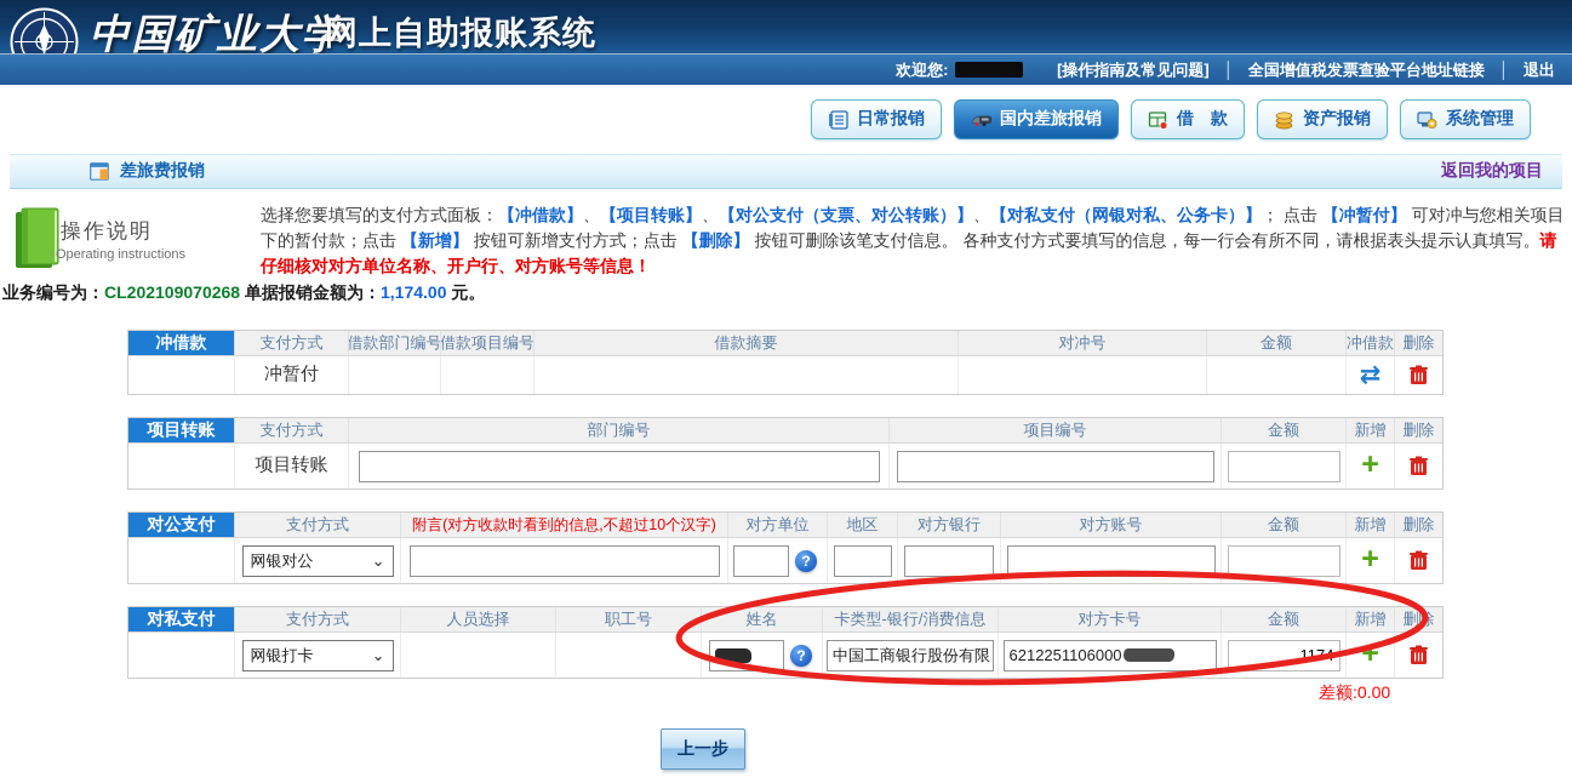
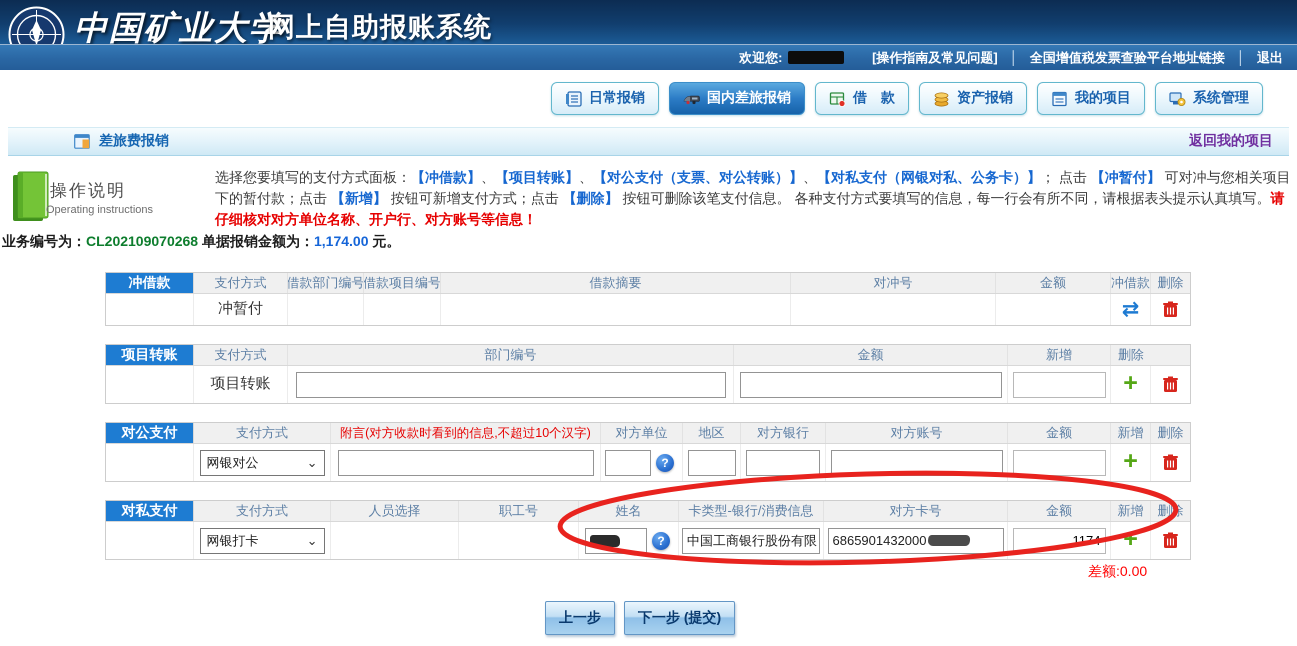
  中国矿业大学
  网上自助报账系统
  欢迎您:
  [操作指南及常见问题]
  │
  全国增值税发票查验平台地址链接
  │
  退出
  日常报销
  国内差旅报销
  借 款
  资产报销
+ 我的项目
  系统管理
  差旅费报销
  返回我的项目
  操作说明
  Operating instructions
  选择您要填写的支付方式面板：【冲借款】、【项目转账】、【对公支付（支票、对公转账）】、【对私支付（网银对私、公务卡）】； 点击 【冲暂付】 可对冲与您相关项目下的暂付款；点击 【新增】 按钮可新增支付方式；点击 【删除】 按钮可删除该笔支付信息。 各种支付方式要填写的信息，每一行会有所不同，请根据表头提示认真填写。请仔细核对对方单位名称、开户行、对方账号等信息！
  业务编号为：CL202109070268 单据报销金额为：1,174.00 元。
  冲借款
  支付方式
  借款部门编号
  借款项目编号
  借款摘要
  对冲号
  金额
  冲借款
  删除
  冲暂付
  ⇄
  项目转账
  支付方式
  部门编号
- 项目编号
  金额
  新增
  删除
  项目转账
  +
  对公支付
  支付方式
  附言(对方收款时看到的信息,不超过10个汉字)
  对方单位
  地区
  对方银行
  对方账号
  金额
  新增
  删除
  网银对公
  ⌄
  ?
  +
  对私支付
  支付方式
  人员选择
  职工号
  姓名
  卡类型-银行/消费信息
  对方卡号
  金额
  新增
  网银打卡
  ⌄
  ?
  中国工商银行股份有限
- 6212251106000
+ 6865901432000
  +
  差额:0.00
  上一步
+ 下一步 (提交)
